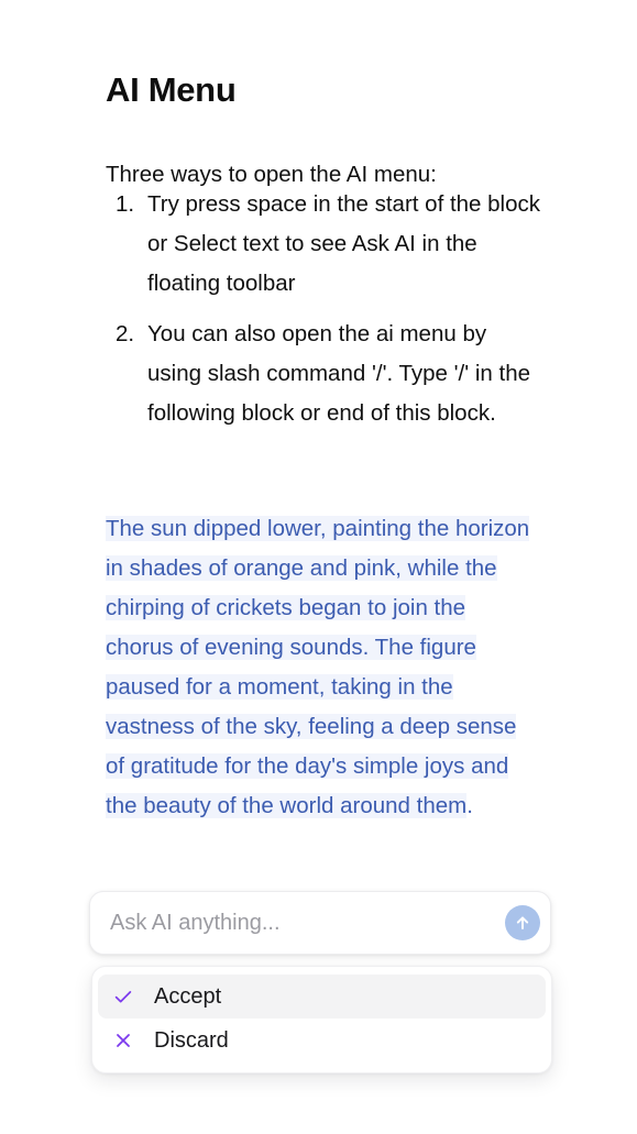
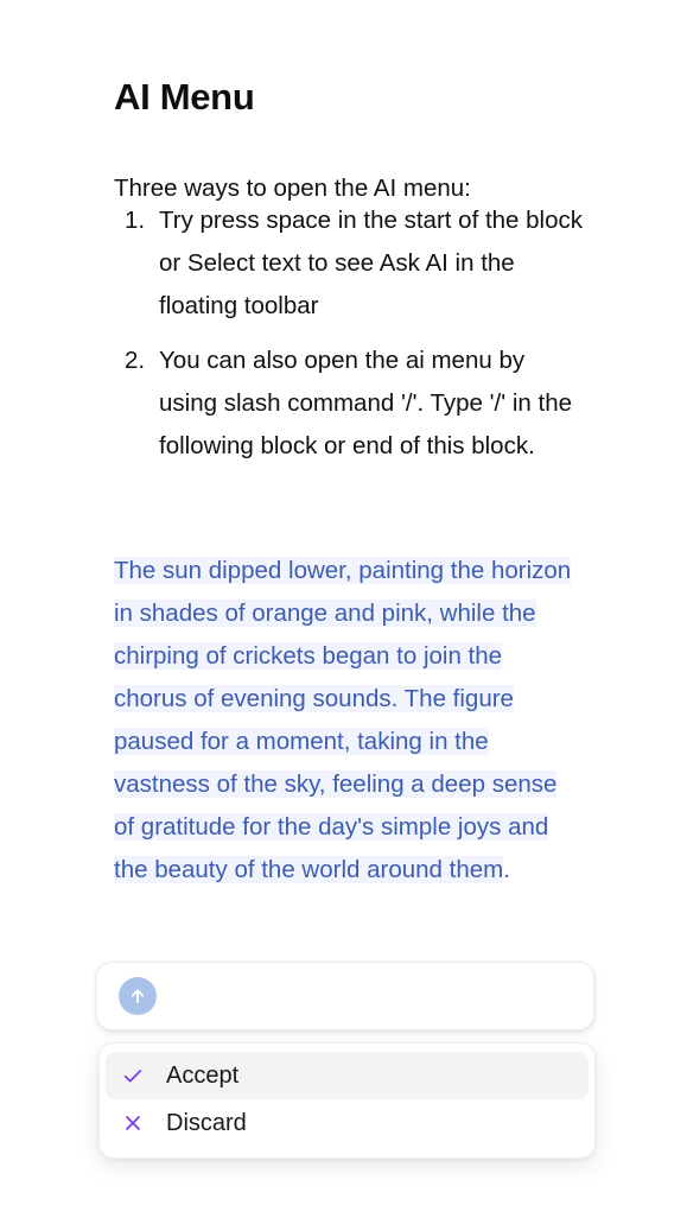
  AI Menu
  Three ways to open the AI menu:
  1.
  Try press space in the start of the block or Select text to see Ask AI in the floating toolbar
  2.
  You can also open the ai menu by using slash command '/'. Type '/' in the following block or end of this block.
  The sun dipped lower, painting the horizon in shades of orange and pink, while the chirping of crickets began to join the chorus of evening sounds. The figure paused for a moment, taking in the vastness of the sky, feeling a deep sense of gratitude for the day's simple joys and the beauty of the world around them.
- Ask AI anything...
  Accept
  Discard
